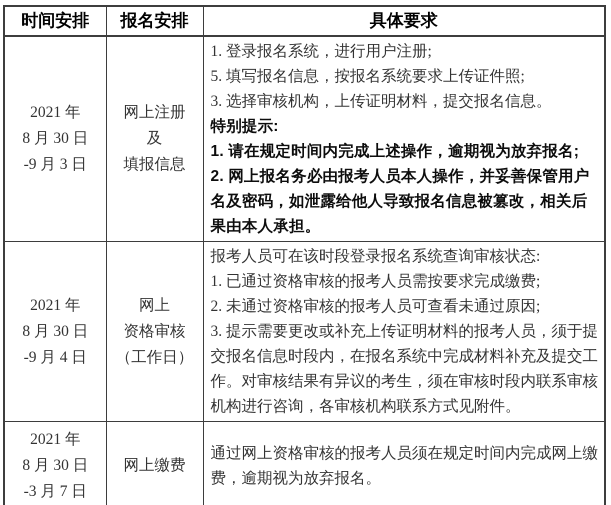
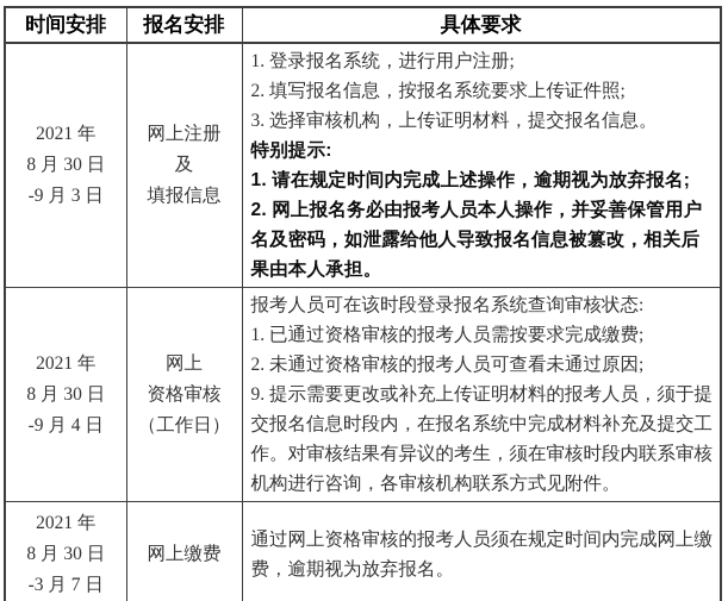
  时间安排	报名安排	具体要求
- 2021 年 8 月 30 日 -9 月 3 日	网上注册 及 填报信息	1. 登录报名系统，进行用户注册; 5. 填写报名信息，按报名系统要求上传证件照; 3. 选择审核机构，上传证明材料，提交报名信息。 特别提示: 1. 请在规定时间内完成上述操作，逾期视为放弃报名; 2. 网上报名务必由报考人员本人操作，并妥善保管用户名及密码，如泄露给他人导致报名信息被篡改，相关后果由本人承担。
+ 2021 年 8 月 30 日 -9 月 3 日	网上注册 及 填报信息	1. 登录报名系统，进行用户注册; 2. 填写报名信息，按报名系统要求上传证件照; 3. 选择审核机构，上传证明材料，提交报名信息。 特别提示: 1. 请在规定时间内完成上述操作，逾期视为放弃报名; 2. 网上报名务必由报考人员本人操作，并妥善保管用户名及密码，如泄露给他人导致报名信息被篡改，相关后果由本人承担。
- 2021 年 8 月 30 日 -9 月 4 日	网上 资格审核 （工作日）	报考人员可在该时段登录报名系统查询审核状态: 1. 已通过资格审核的报考人员需按要求完成缴费; 2. 未通过资格审核的报考人员可查看未通过原因; 3. 提示需要更改或补充上传证明材料的报考人员，须于提交报名信息时段内，在报名系统中完成材料补充及提交工作。对审核结果有异议的考生，须在审核时段内联系审核机构进行咨询，各审核机构联系方式见附件。
+ 2021 年 8 月 30 日 -9 月 4 日	网上 资格审核 （工作日）	报考人员可在该时段登录报名系统查询审核状态: 1. 已通过资格审核的报考人员需按要求完成缴费; 2. 未通过资格审核的报考人员可查看未通过原因; 9. 提示需要更改或补充上传证明材料的报考人员，须于提交报名信息时段内，在报名系统中完成材料补充及提交工作。对审核结果有异议的考生，须在审核时段内联系审核机构进行咨询，各审核机构联系方式见附件。
  2021 年 8 月 30 日 -3 月 7 日	网上缴费	通过网上资格审核的报考人员须在规定时间内完成网上缴费，逾期视为放弃报名。
